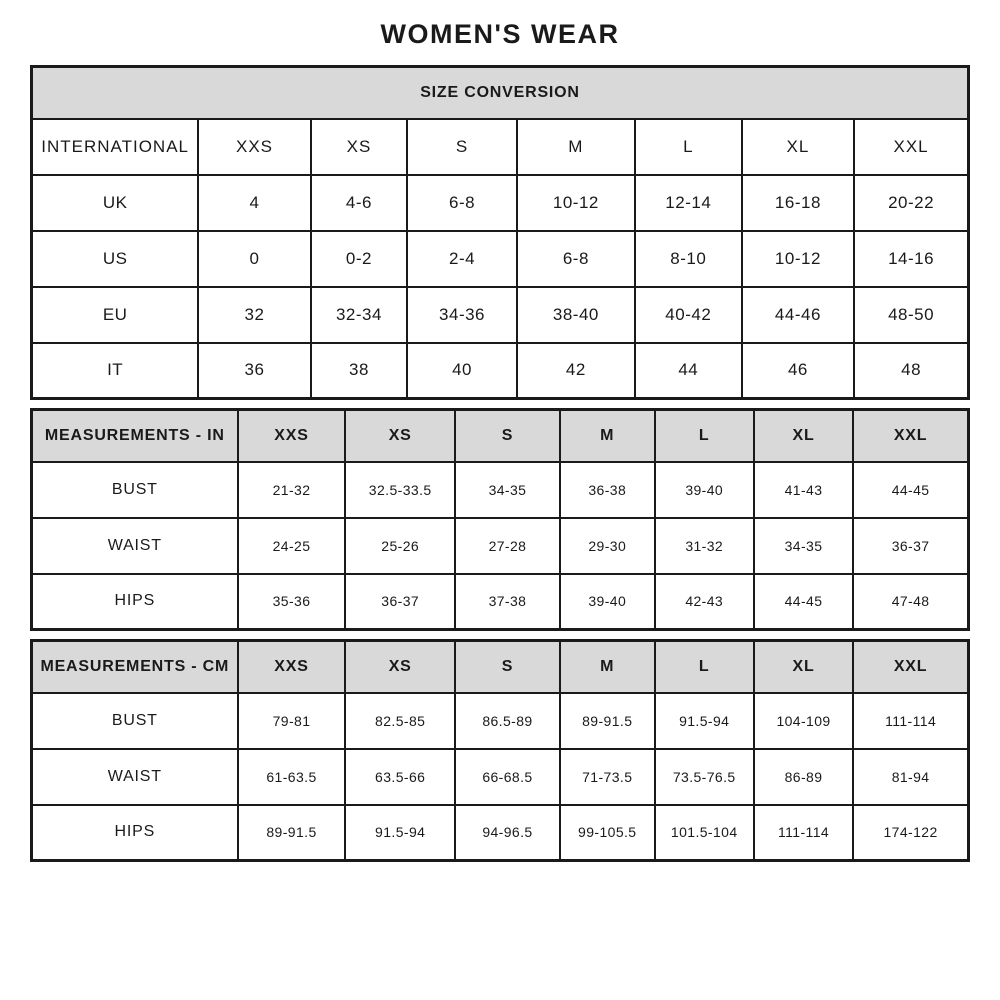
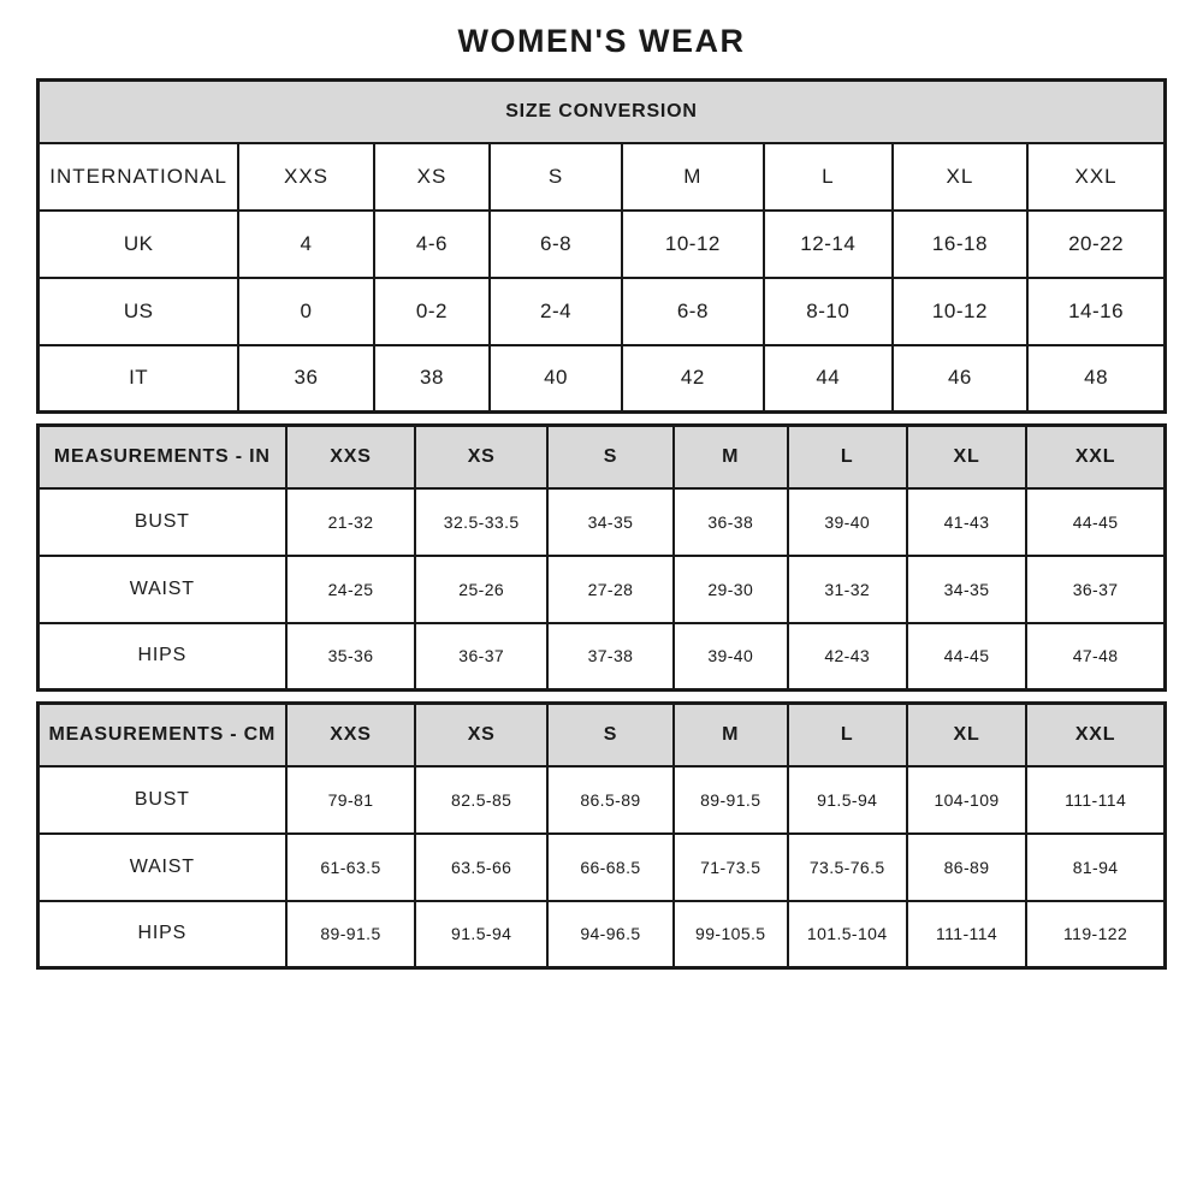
  WOMEN'S WEAR
  SIZE CONVERSION
  INTERNATIONAL	XXS	XS	S	M	L	XL	XXL
  UK	4	4-6	6-8	10-12	12-14	16-18	20-22
  US	0	0-2	2-4	6-8	8-10	10-12	14-16
- EU	32	32-34	34-36	38-40	40-42	44-46	48-50
  IT	36	38	40	42	44	46	48
  MEASUREMENTS - IN	XXS	XS	S	M	L	XL	XXL
  BUST	21-32	32.5-33.5	34-35	36-38	39-40	41-43	44-45
  WAIST	24-25	25-26	27-28	29-30	31-32	34-35	36-37
  HIPS	35-36	36-37	37-38	39-40	42-43	44-45	47-48
  MEASUREMENTS - CM	XXS	XS	S	M	L	XL	XXL
  BUST	79-81	82.5-85	86.5-89	89-91.5	91.5-94	104-109	111-114
  WAIST	61-63.5	63.5-66	66-68.5	71-73.5	73.5-76.5	86-89	81-94
- HIPS	89-91.5	91.5-94	94-96.5	99-105.5	101.5-104	111-114	174-122
+ HIPS	89-91.5	91.5-94	94-96.5	99-105.5	101.5-104	111-114	119-122
